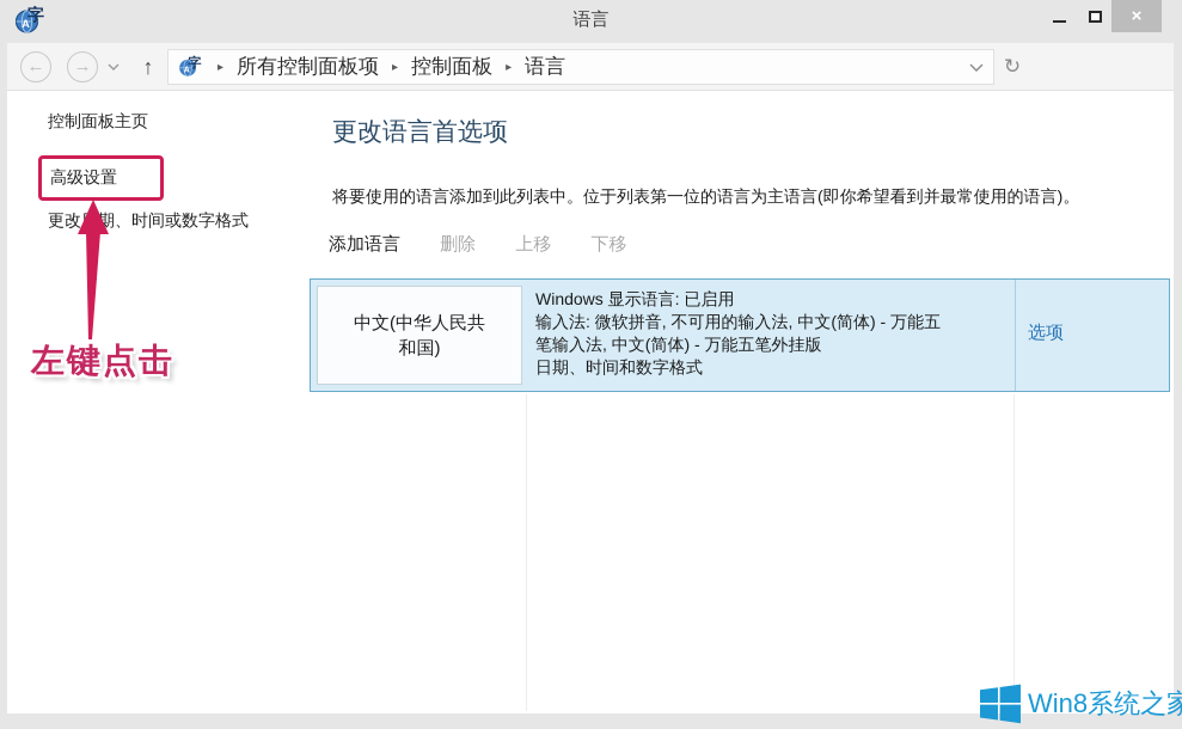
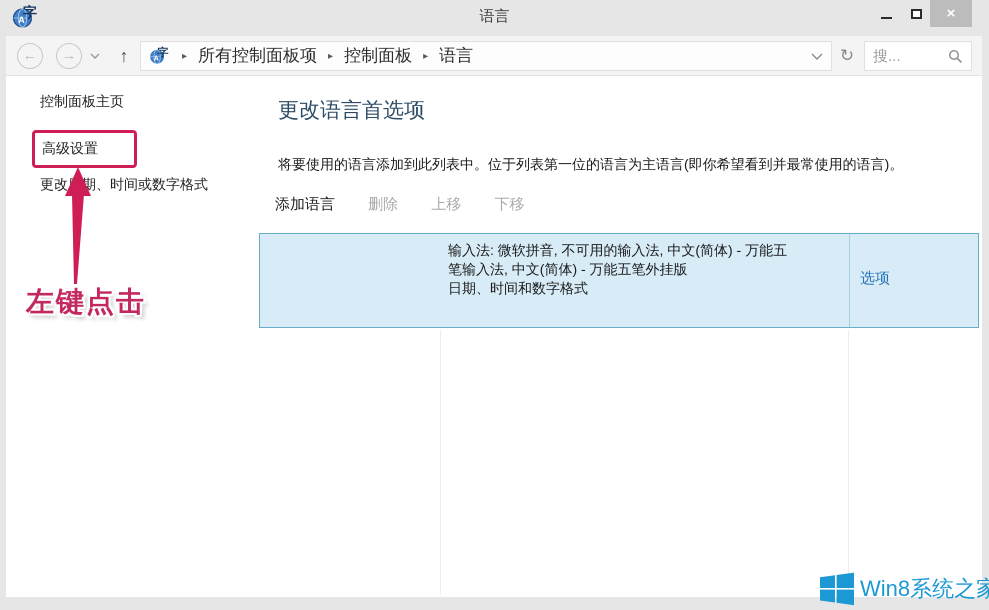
  A
  字
  语言
  ×
  ←
  →
  ↑
  字
  ▸
  所有控制面板项
  ▸
  控制面板
  ▸
  语言
  ↻
+ 搜...
  控制面板主页
  高级设置
  更改期、时间或数字格式
  更改语言首选项
  将要使用的语言添加到此列表中。位于列表第一位的语言为主语言(即你希望看到并最常使用的语言)。
  添加语言 删除 上移 下移
- 中文(中华人民共
- 和国)
- Windows 显示语言: 已启用
  输入法: 微软拼音, 不可用的输入法, 中文(简体) - 万能五
  笔输入法, 中文(简体) - 万能五笔外挂版
  日期、时间和数字格式
  选项
  左键点击
  Win8系统之家
